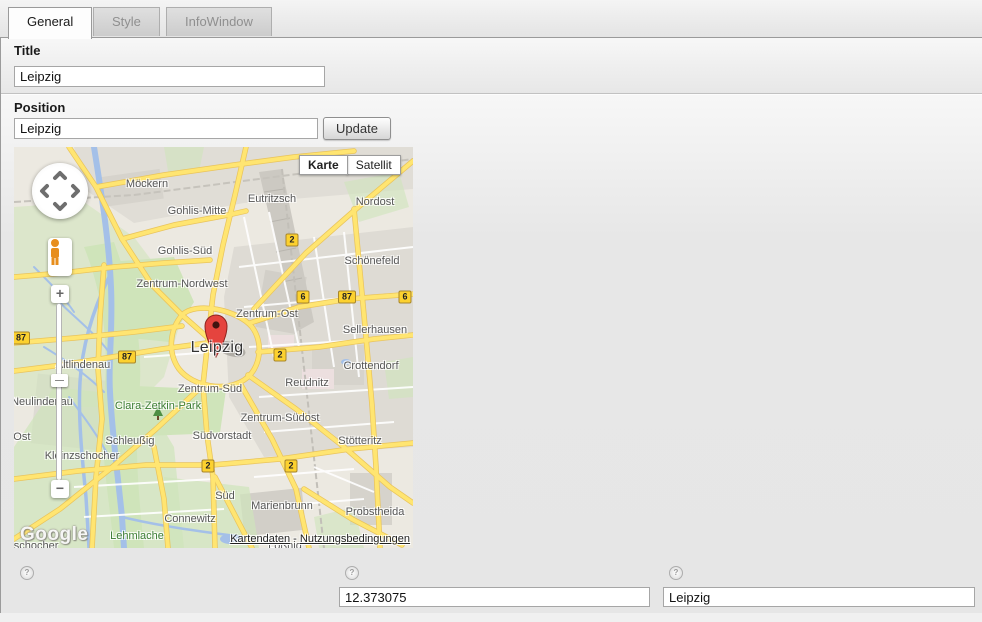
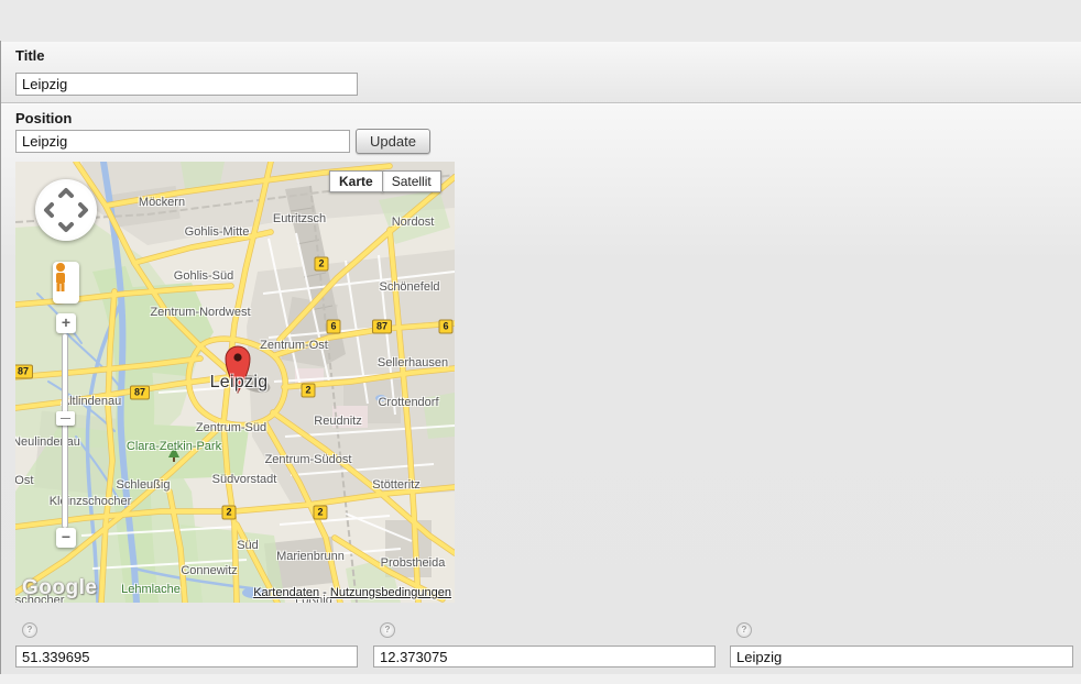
- General
- Style
- InfoWindow
  Title
  Leipzig
  Position
  Leipzig
  Update
  Möckern
  Gohlis-Mitte
  Eutritzsch
  Nordost
  Gohlis-Süd
  Schönefeld
  Zentrum-Nordwest
  Zentrum-Ost
  Sellerhausen
  Leipzig
  ltlindenau
  Crottendorf
  Reudnitz
  Zentrum-Süd
  Neulindeau
  Clara-Zetkin-Park
  Zentrum-Südost
  Südvorstadt
  Schleußig
  Stötteritz
  Ost
  Klnzschocher
  Süd
  Marienbrunn
  Probstheida
  Connewitz
  Lehmlache
  schocher
  Loßnig
  2
  6
  87
  6
  87
  87
  2
  2
  2
  +
  −
  Karte
  Satellit
  Google
  Kartendaten - Nutzungsbedingungen
  ?
  ?
  ?
+ 51.339695
  12.373075
  Leipzig
